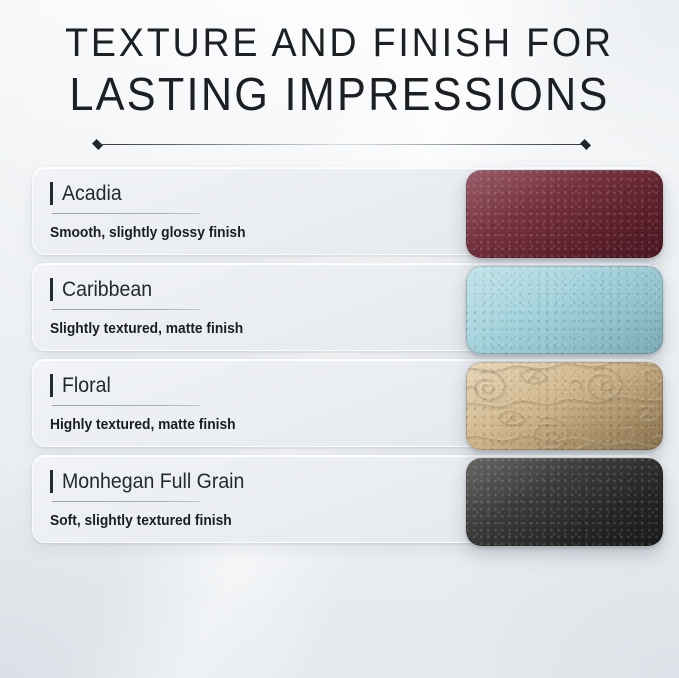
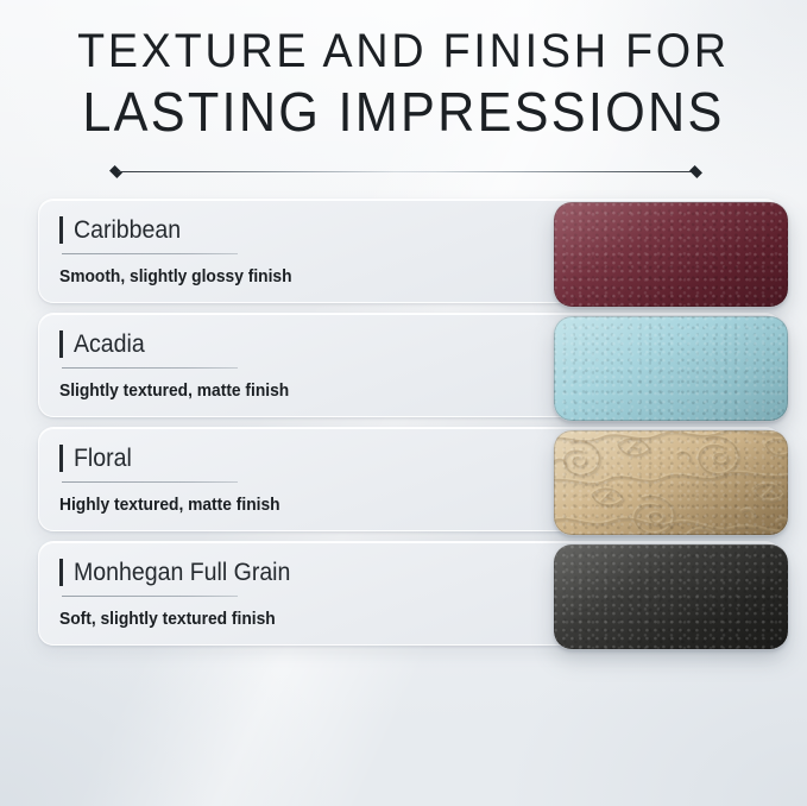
  TEXTURE AND FINISH FOR
  LASTING IMPRESSIONS
- Acadia
+ Caribbean
  Smooth, slightly glossy finish
- Caribbean
+ Acadia
  Slightly textured, matte finish
  Floral
  Highly textured, matte finish
  Monhegan Full Grain
  Soft, slightly textured finish
